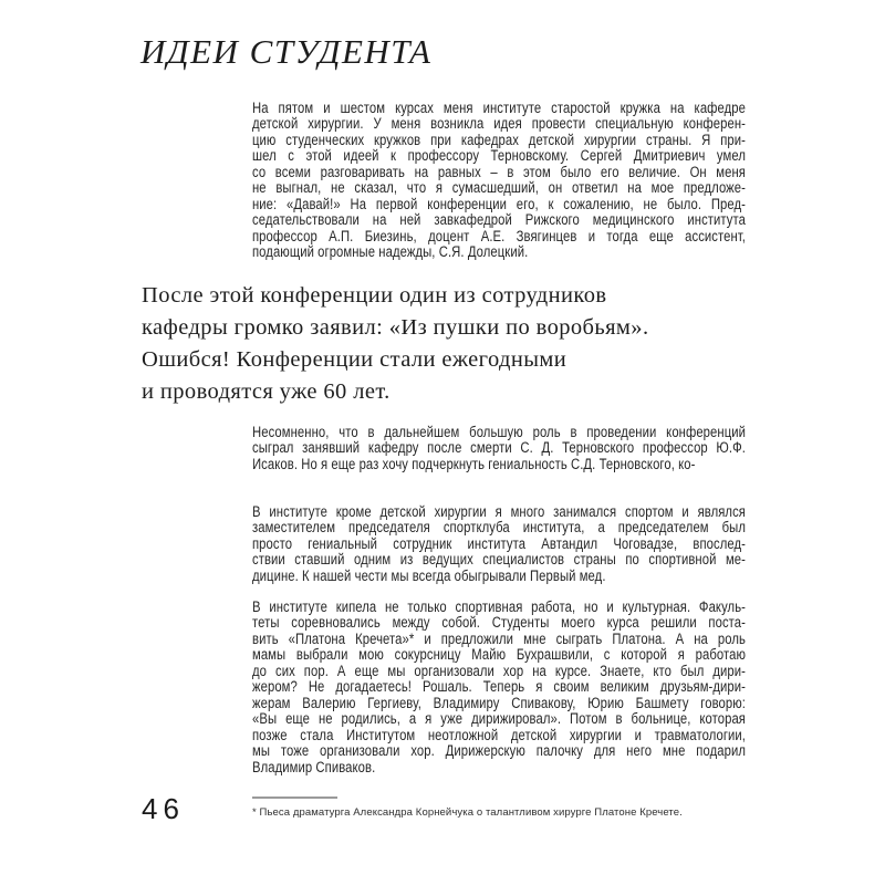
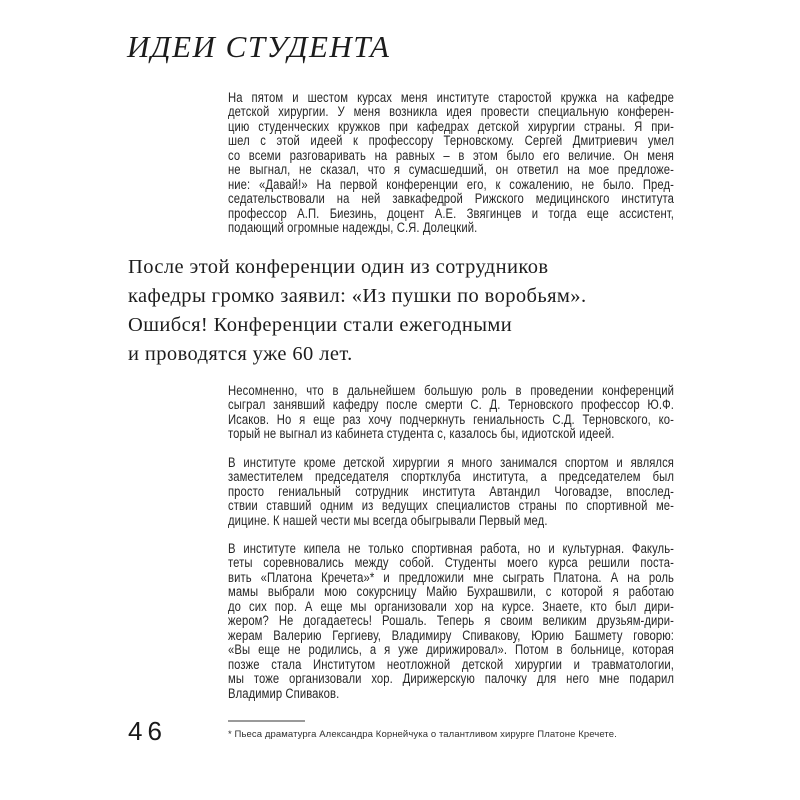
  ИДЕИ СТУДЕНТА
  На пятом и шестом курсах меня институте старостой кружка на кафедре
  детской хирургии. У меня возникла идея провести специальную конферен-
  цию студенческих кружков при кафедрах детской хирургии страны. Я при-
  шел с этой идеей к профессору Терновскому. Сергей Дмитриевич умел
  со всеми разговаривать на равных – в этом было его величие. Он меня
  не выгнал, не сказал, что я сумасшедший, он ответил на мое предложе-
  ние: «Давай!» На первой конференции его, к сожалению, не было. Пред-
  седательствовали на ней завкафедрой Рижского медицинского института
  профессор А.П. Биезинь, доцент А.Е. Звягинцев и тогда еще ассистент,
  подающий огромные надежды, С.Я. Долецкий.
  После этой конференции один из сотрудников
  кафедры громко заявил: «Из пушки по воробьям».
  Ошибся! Конференции стали ежегодными
  и проводятся уже 60 лет.
  Несомненно, что в дальнейшем большую роль в проведении конференций
  сыграл занявший кафедру после смерти С. Д. Терновского профессор Ю.Ф.
  Исаков. Но я еще раз хочу подчеркнуть гениальность С.Д. Терновского, ко-
+ торый не выгнал из кабинета студента с, казалось бы, идиотской идеей.
  В институте кроме детской хирургии я много занимался спортом и являлся
  заместителем председателя спортклуба института, а председателем был
  просто гениальный сотрудник института Автандил Чоговадзе, впослед-
  ствии ставший одним из ведущих специалистов страны по спортивной ме-
  дицине. К нашей чести мы всегда обыгрывали Первый мед.
  В институте кипела не только спортивная работа, но и культурная. Факуль-
  теты соревновались между собой. Студенты моего курса решили поста-
  вить «Платона Кречета»* и предложили мне сыграть Платона. А на роль
  мамы выбрали мою сокурсницу Майю Бухрашвили, с которой я работаю
  до сих пор. А еще мы организовали хор на курсе. Знаете, кто был дири-
  жером? Не догадаетесь! Рошаль. Теперь я своим великим друзьям-дири-
  жерам Валерию Гергиеву, Владимиру Спивакову, Юрию Башмету говорю:
  «Вы еще не родились, а я уже дирижировал». Потом в больнице, которая
  позже стала Институтом неотложной детской хирургии и травматологии,
  мы тоже организовали хор. Дирижерскую палочку для него мне подарил
  Владимир Спиваков.
  46
  * Пьеса драматурга Александра Корнейчука о талантливом хирурге Платоне Кречете.
